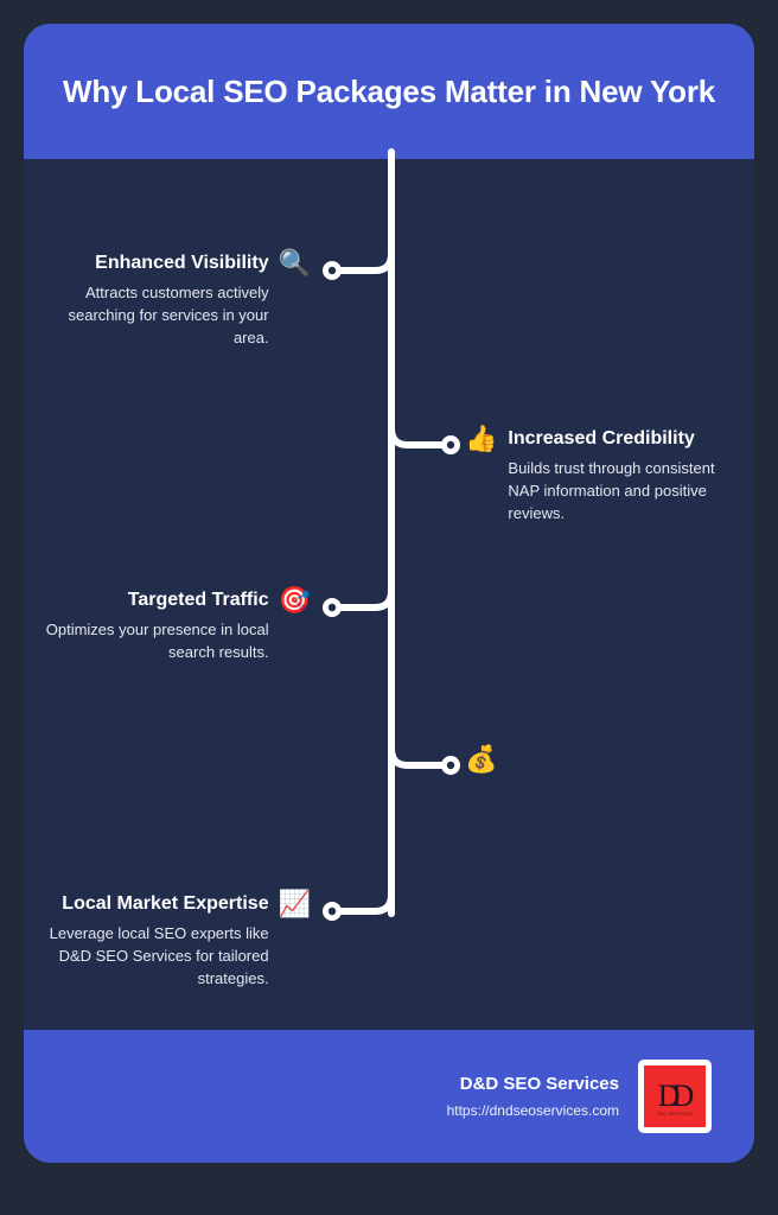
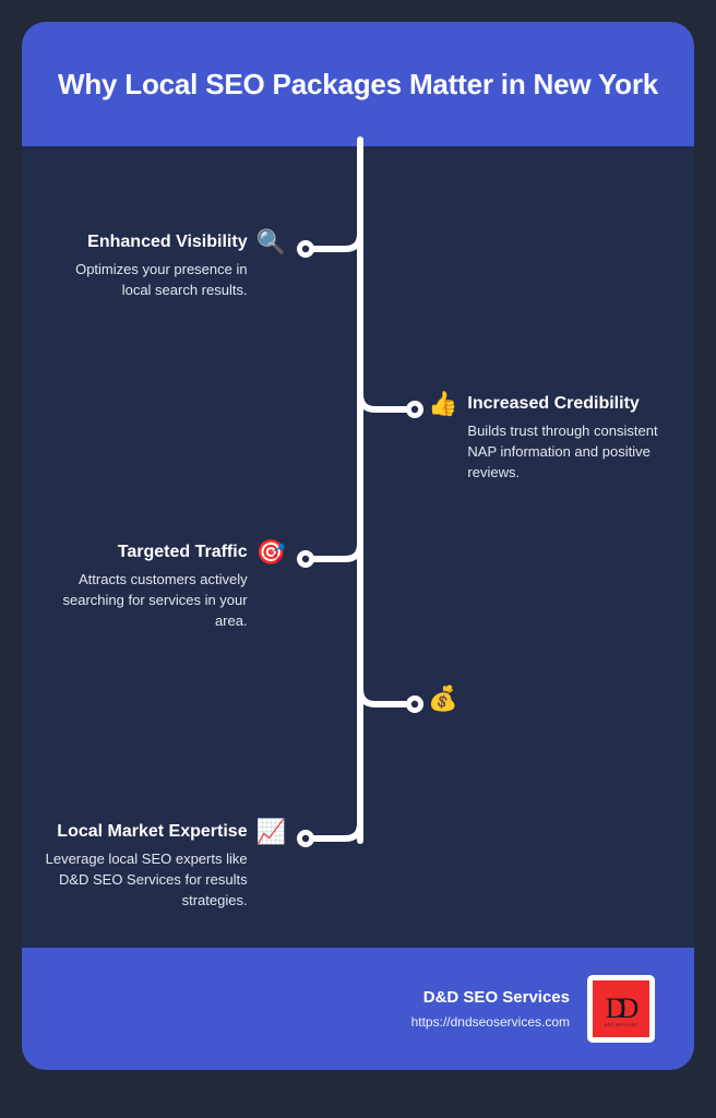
  Why Local SEO Packages Matter in New York
  Enhanced Visibility
- Attracts customers actively searching for services in your area.
+ Optimizes your presence in local search results.
  🔍
  👍
  Increased Credibility
  Builds trust through consistent NAP information and positive reviews.
  Targeted Traffic
- Optimizes your presence in local search results.
+ Attracts customers actively searching for services in your area.
  🎯
  💰
  Local Market Expertise
- Leverage local SEO experts like D&D SEO Services for tailored strategies.
+ Leverage local SEO experts like D&D SEO Services for results strategies.
  📈
  D&D SEO Services
  https://dndseoservices.com
  DD
